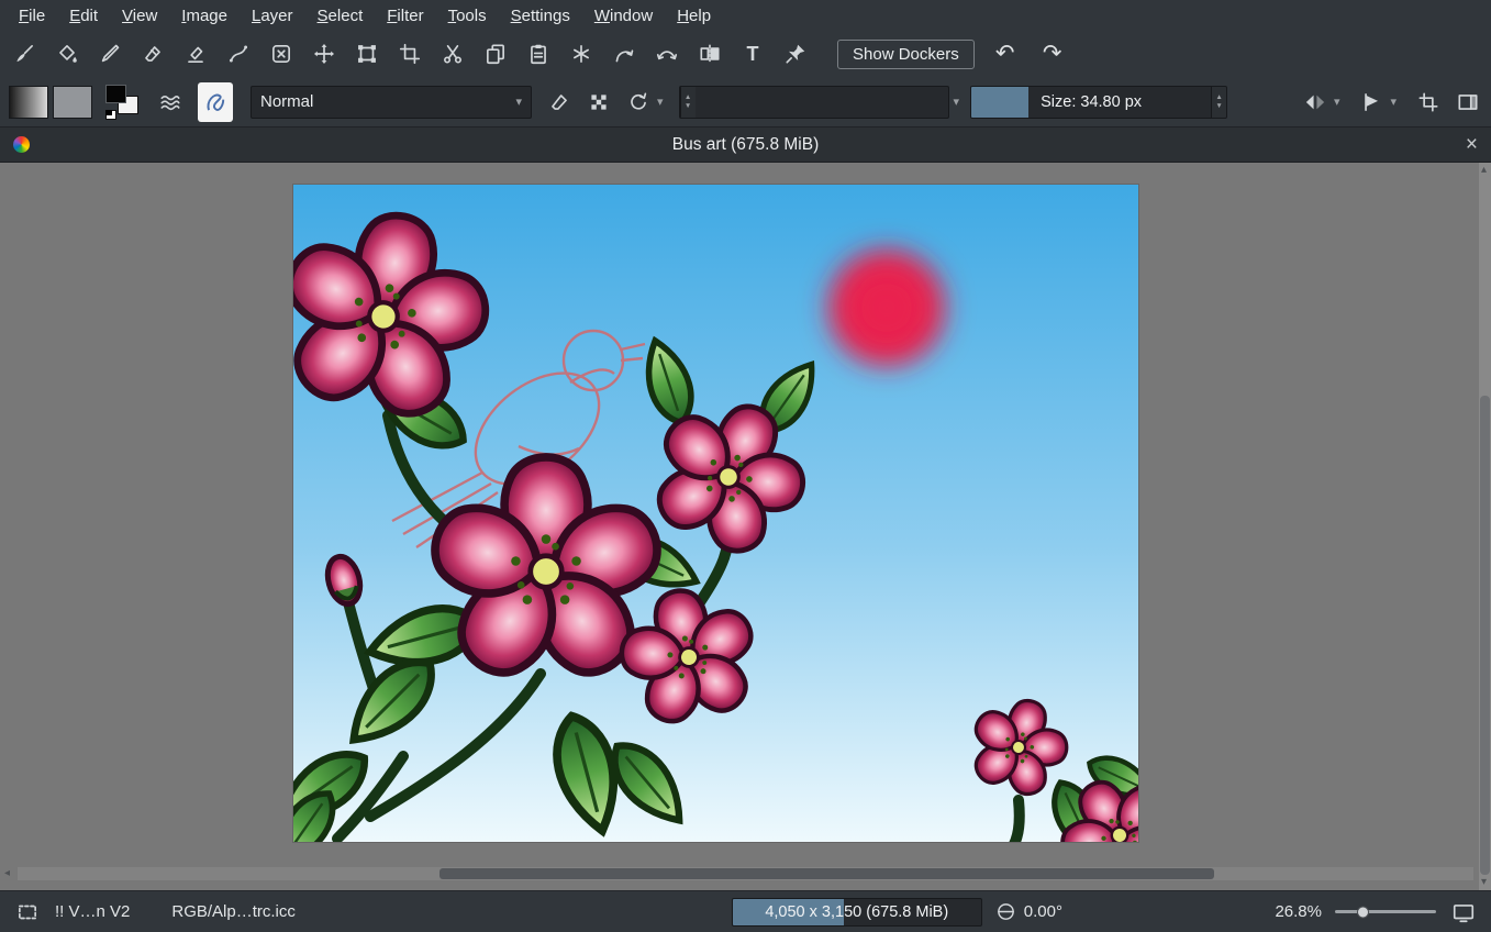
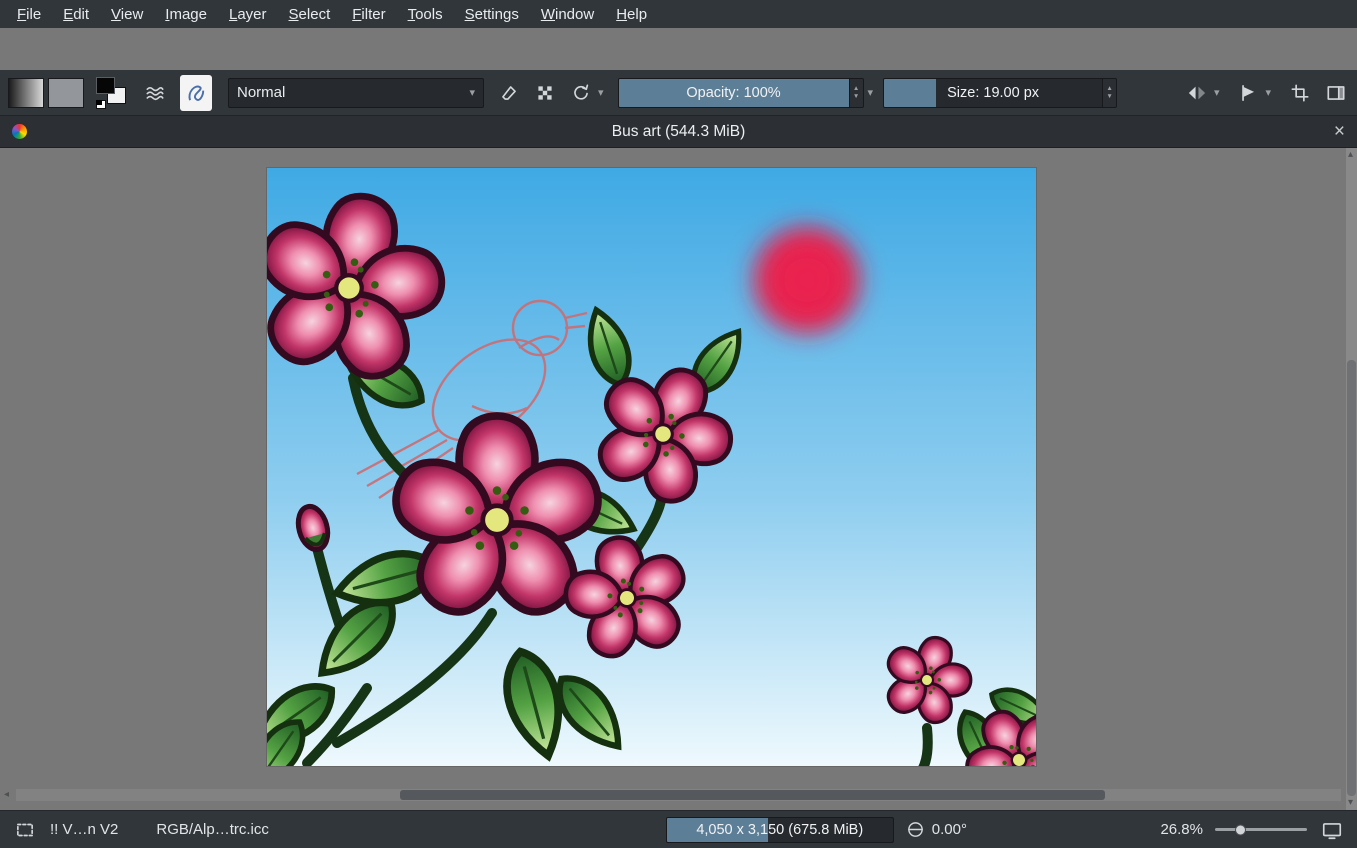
  File
  Edit
  View
  Image
  Layer
  Select
  Filter
  Tools
  Settings
  Window
  Help
- T
- Show Dockers
- ↶
- ↷
  Normal
  ▾
  ▾
+ Opacity: 100%
  ▾
- Size: 34.80 px
+ Size: 19.00 px
  ▾
  ▾
- Bus art (675.8 MiB)
+ Bus art (544.3 MiB)
  ×
  ▴
  ▾
  ◂
  !! V…n V2
  RGB/Alp…trc.icc
  4,050 x 3,150 (675.8 MiB)
  0.00°
  26.8%
